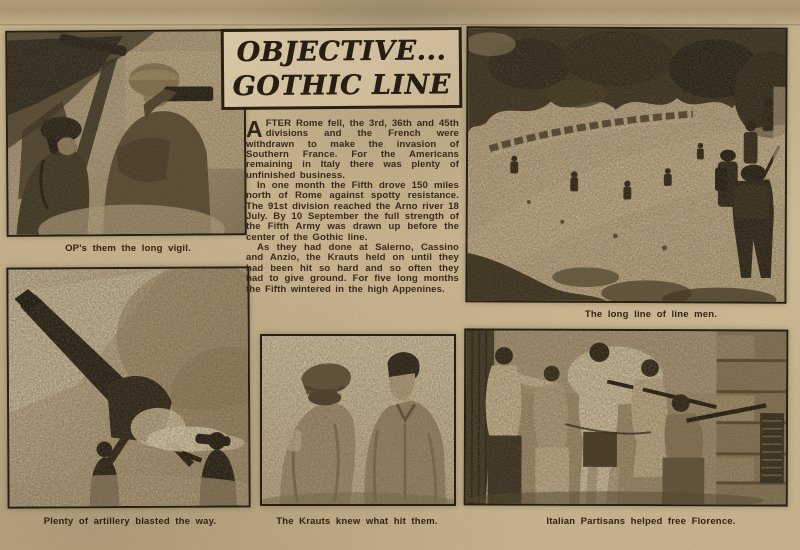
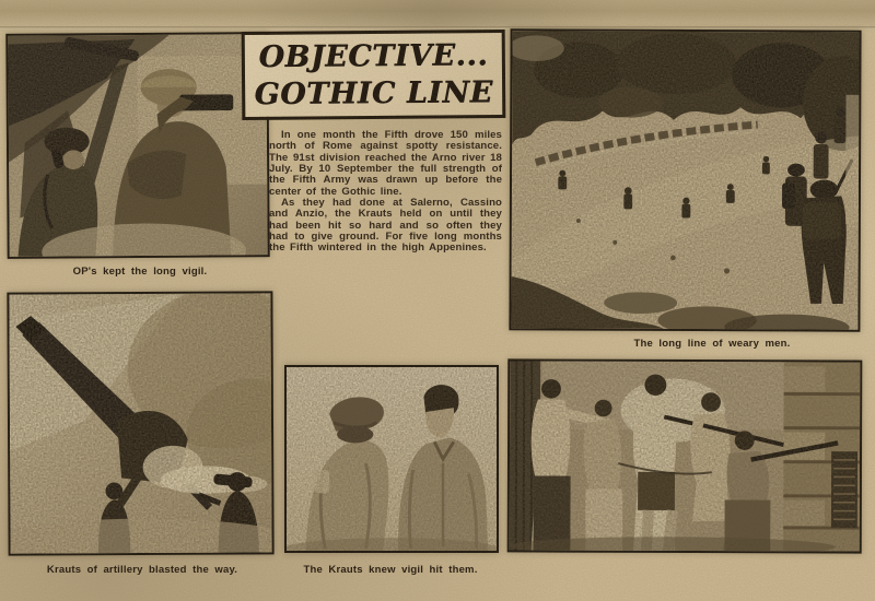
  OBJECTIVE...
  GOTHIC LINE
- A
- FTER Rome fell, the 3rd, 36th and 45th divisions and the French were withdrawn to make the invasion of Southern France. For the Americans remaining in Italy there was plenty of unfinished business.
  In one month the Fifth drove 150 miles north of Rome against spotty resistance. The 91st division reached the Arno river 18 July. By 10 September the full strength of the Fifth Army was drawn up before the center of the Gothic line.
  As they had done at Salerno, Cassino and Anzio, the Krauts held on until they had been hit so hard and so often they had to give ground. For five long months the Fifth wintered in the high Appenines.
- OP's them the long vigil.
+ OP's kept the long vigil.
- The long line of line men.
+ The long line of weary men.
- Plenty of artillery blasted the way.
+ Krauts of artillery blasted the way.
- The Krauts knew what hit them.
+ The Krauts knew vigil hit them.
- Italian Partisans helped free Florence.
